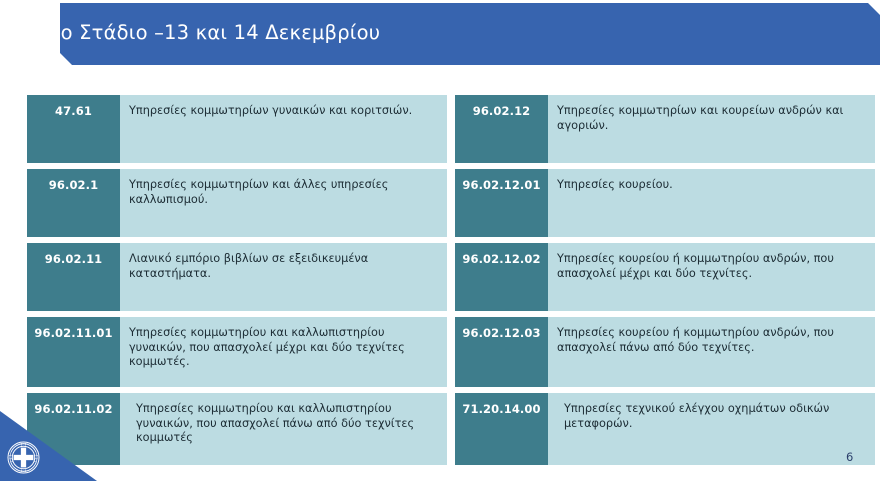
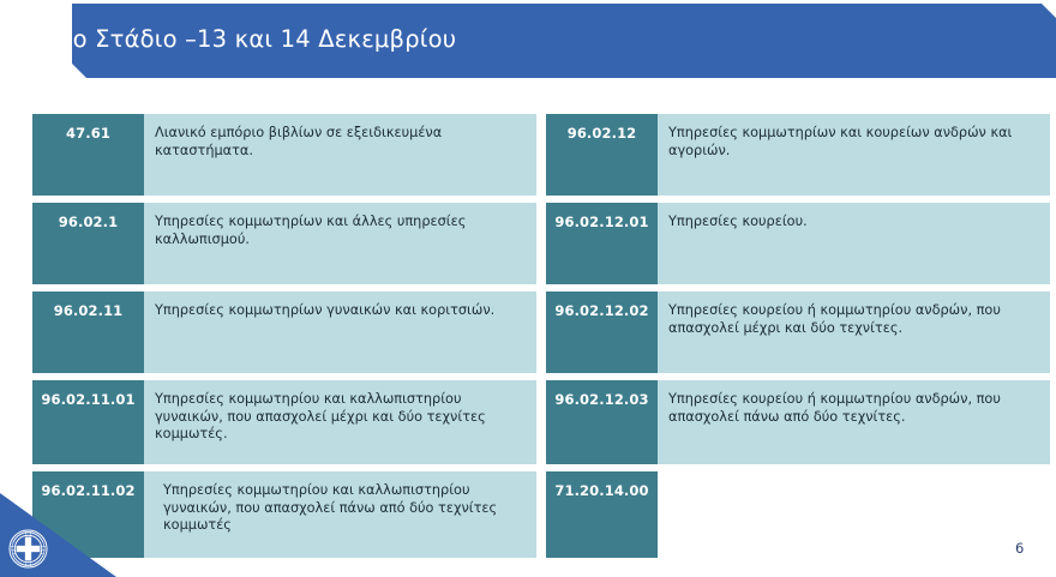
  2ο Στάδιο –13 και 14 Δεκεμβρίου
  47.61
- Υπηρεσίες κομμωτηρίων γυναικών και κοριτσιών.
+ Λιανικό εμπόριο βιβλίων σε εξειδικευμένα καταστήματα.
  96.02.1
  Υπηρεσίες κομμωτηρίων και άλλες υπηρεσίες καλλωπισμού.
  96.02.11
- Λιανικό εμπόριο βιβλίων σε εξειδικευμένα καταστήματα.
+ Υπηρεσίες κομμωτηρίων γυναικών και κοριτσιών.
  96.02.11.01
  Υπηρεσίες κομμωτηρίου και καλλωπιστηρίου γυναικών, που απασχολεί μέχρι και δύο τεχνίτες κομμωτές.
  96.02.11.02
  Υπηρεσίες κομμωτηρίου και καλλωπιστηρίου γυναικών, που απασχολεί πάνω από δύο τεχνίτες κομμωτές
  96.02.12
  Υπηρεσίες κομμωτηρίων και κουρείων ανδρών και αγοριών.
  96.02.12.01
  Υπηρεσίες κουρείου.
  96.02.12.02
  Υπηρεσίες κουρείου ή κομμωτηρίου ανδρών, που απασχολεί μέχρι και δύο τεχνίτες.
  96.02.12.03
  Υπηρεσίες κουρείου ή κομμωτηρίου ανδρών, που απασχολεί πάνω από δύο τεχνίτες.
  71.20.14.00
- Υπηρεσίες τεχνικού ελέγχου οχημάτων οδικών μεταφορών.
  6
